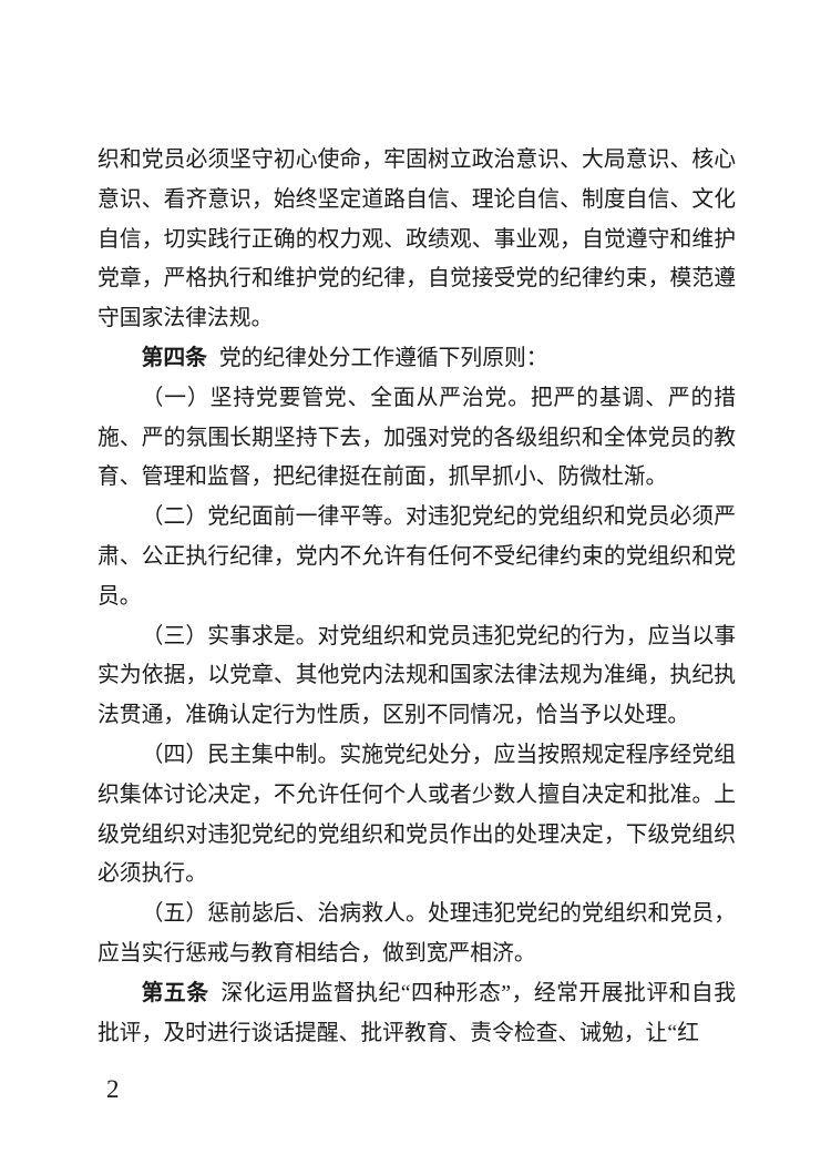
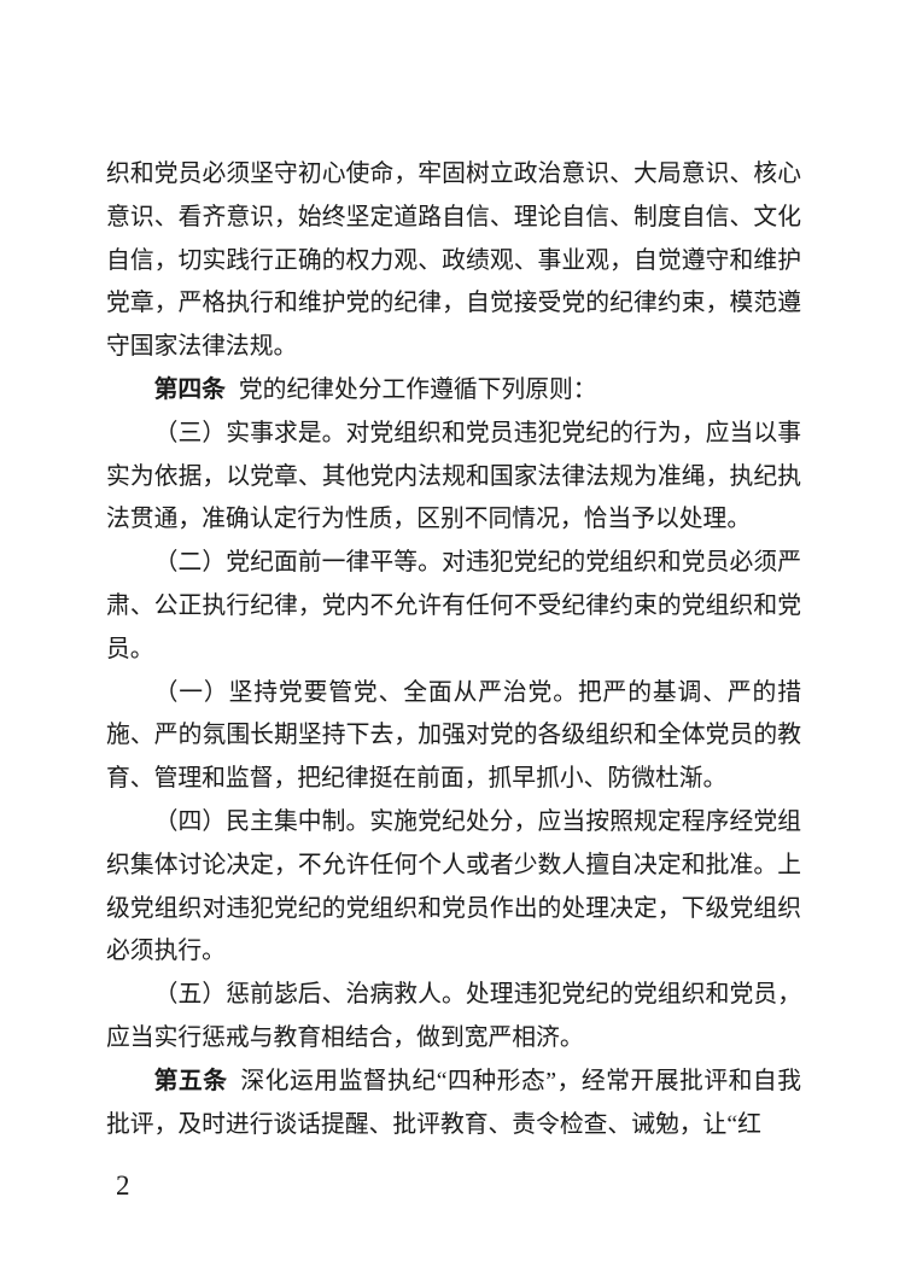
  织和党员必须坚守初心使命，牢固树立政治意识、大局意识、核心意识、看齐意识，始终坚定道路自信、理论自信、制度自信、文化自信，切实践行正确的权力观、政绩观、事业观，自觉遵守和维护党章，严格执行和维护党的纪律，自觉接受党的纪律约束，模范遵守国家法律法规。
  第四条 党的纪律处分工作遵循下列原则：
- （一）坚持党要管党、全面从严治党。把严的基调、严的措施、严的氛围长期坚持下去，加强对党的各级组织和全体党员的教育、管理和监督，把纪律挺在前面，抓早抓小、防微杜渐。
+ （三）实事求是。对党组织和党员违犯党纪的行为，应当以事实为依据，以党章、其他党内法规和国家法律法规为准绳，执纪执法贯通，准确认定行为性质，区别不同情况，恰当予以处理。
  （二）党纪面前一律平等。对违犯党纪的党组织和党员必须严肃、公正执行纪律，党内不允许有任何不受纪律约束的党组织和党员。
- （三）实事求是。对党组织和党员违犯党纪的行为，应当以事实为依据，以党章、其他党内法规和国家法律法规为准绳，执纪执法贯通，准确认定行为性质，区别不同情况，恰当予以处理。
+ （一）坚持党要管党、全面从严治党。把严的基调、严的措施、严的氛围长期坚持下去，加强对党的各级组织和全体党员的教育、管理和监督，把纪律挺在前面，抓早抓小、防微杜渐。
  （四）民主集中制。实施党纪处分，应当按照规定程序经党组织集体讨论决定，不允许任何个人或者少数人擅自决定和批准。上级党组织对违犯党纪的党组织和党员作出的处理决定，下级党组织必须执行。
  （五）惩前毖后、治病救人。处理违犯党纪的党组织和党员，应当实行惩戒与教育相结合，做到宽严相济。
  第五条 深化运用监督执纪“四种形态”，经常开展批评和自我批评，及时进行谈话提醒、批评教育、责令检查、诫勉，让“红
  2
